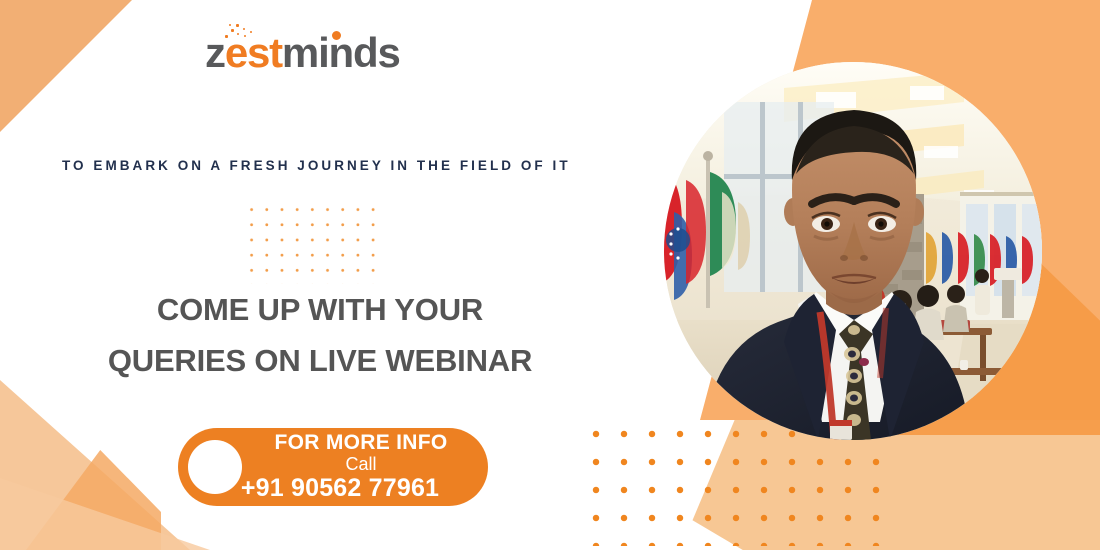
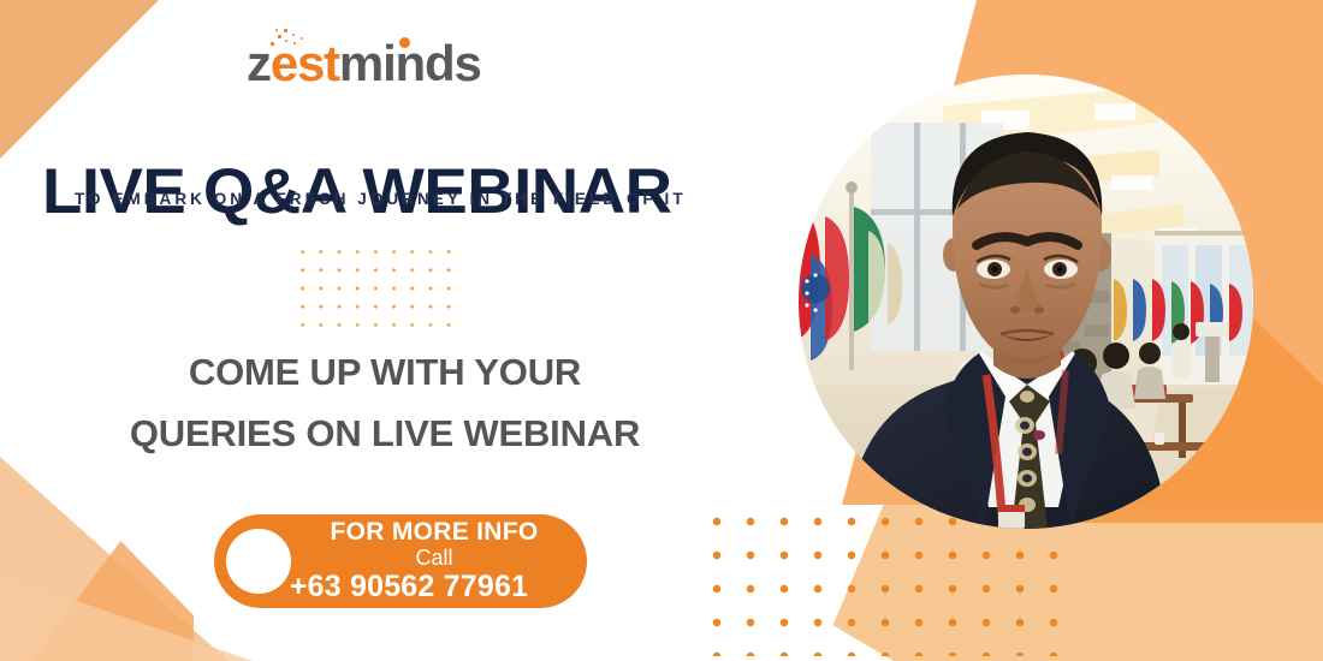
  zestminds
+ LIVE Q&A WEBINAR
  TO EMBARK ON A FRESH JOURNEY IN THE FIELD OF IT
  COME UP WITH YOUR
  QUERIES ON LIVE WEBINAR
  FOR MORE INFO
  Call
- +91 90562 77961
+ +63 90562 77961
